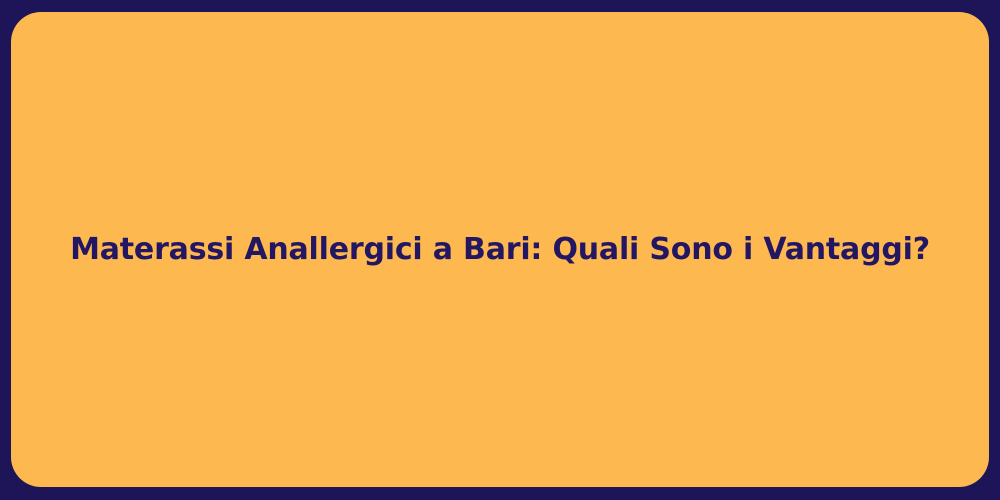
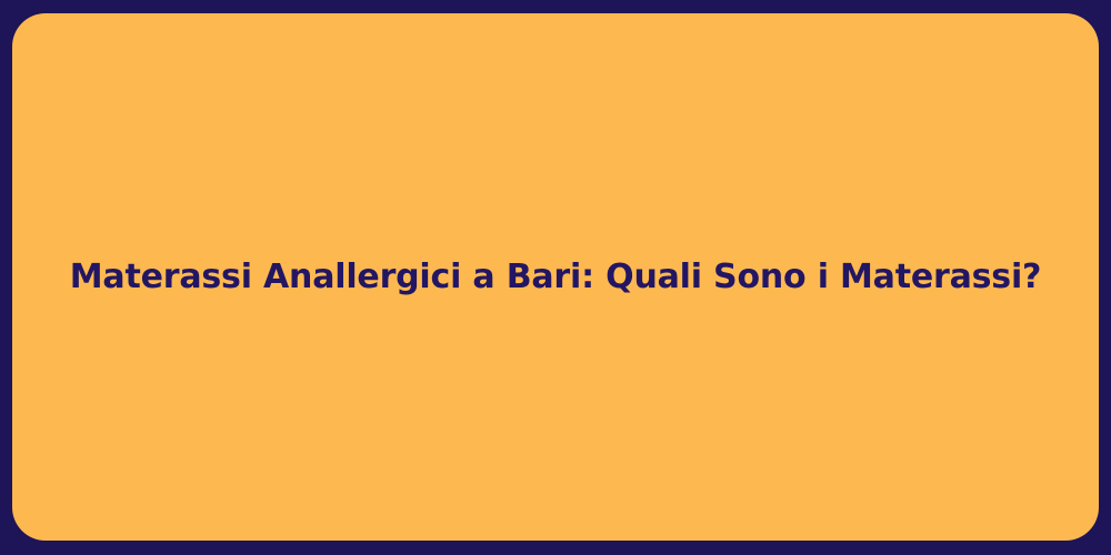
- Materassi Anallergici a Bari: Quali Sono i Vantaggi?
+ Materassi Anallergici a Bari: Quali Sono i Materassi?
